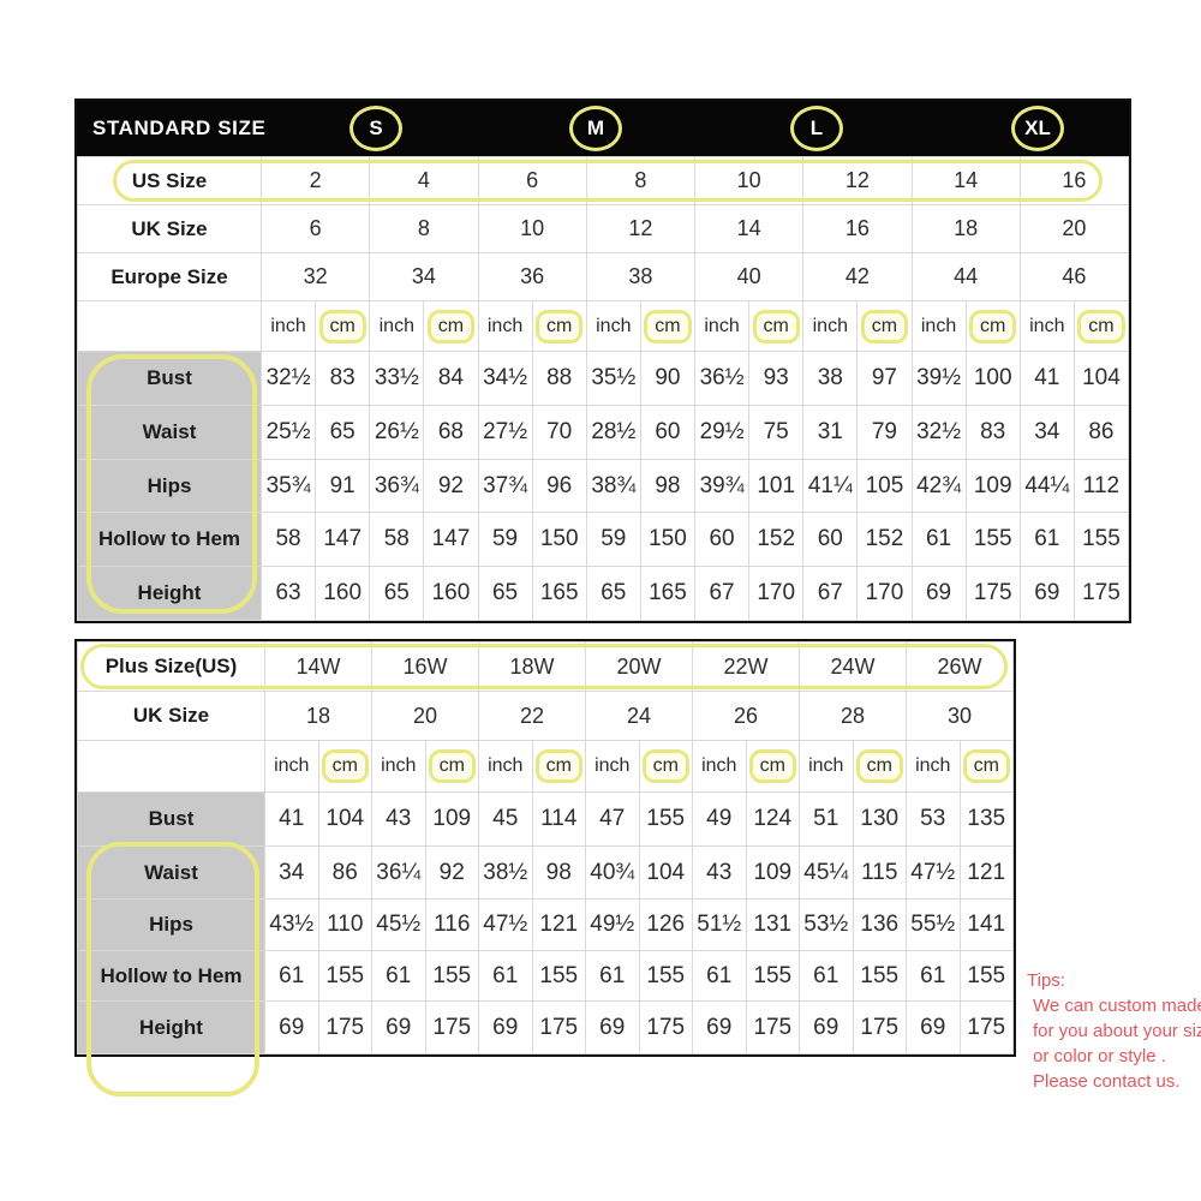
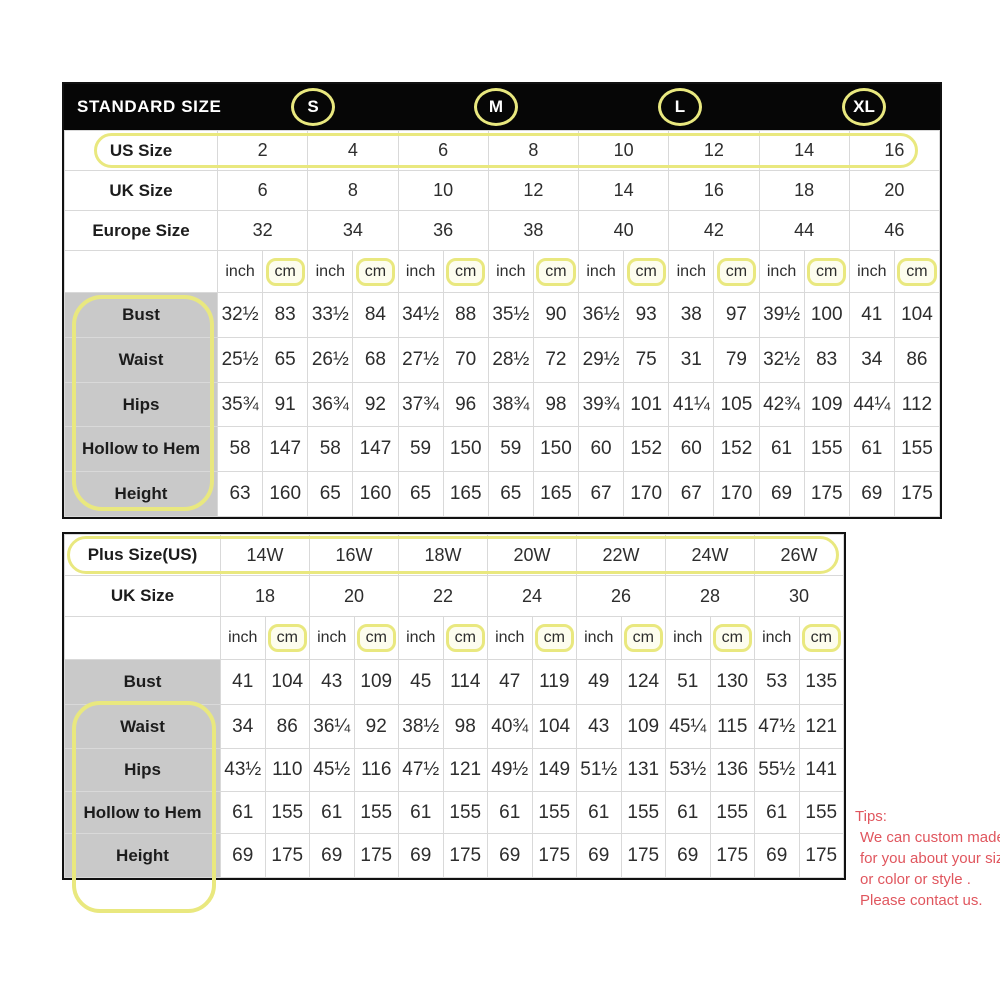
  STANDARD SIZE
  S
  M
  L
  XL
  US Size	2	4	6	8	10	12	14	16
  UK Size	6	8	10	12	14	16	18	20
  Europe Size	32	34	36	38	40	42	44	46
  	inch	cm	inch	cm	inch	cm	inch	cm	inch	cm	inch	cm	inch	cm	inch	cm
  Bust	32½	83	33½	84	34½	88	35½	90	36½	93	38	97	39½	100	41	104
- Waist	25½	65	26½	68	27½	70	28½	60	29½	75	31	79	32½	83	34	86
+ Waist	25½	65	26½	68	27½	70	28½	72	29½	75	31	79	32½	83	34	86
  Hips	35¾	91	36¾	92	37¾	96	38¾	98	39¾	101	41¼	105	42¾	109	44¼	112
  Hollow to Hem	58	147	58	147	59	150	59	150	60	152	60	152	61	155	61	155
  Height	63	160	65	160	65	165	65	165	67	170	67	170	69	175	69	175
  Plus Size(US)	14W	16W	18W	20W	22W	24W	26W
  UK Size	18	20	22	24	26	28	30
  	inch	cm	inch	cm	inch	cm	inch	cm	inch	cm	inch	cm	inch	cm
- Bust	41	104	43	109	45	114	47	155	49	124	51	130	53	135
+ Bust	41	104	43	109	45	114	47	119	49	124	51	130	53	135
  Waist	34	86	36¼	92	38½	98	40¾	104	43	109	45¼	115	47½	121
- Hips	43½	110	45½	116	47½	121	49½	126	51½	131	53½	136	55½	141
+ Hips	43½	110	45½	116	47½	121	49½	149	51½	131	53½	136	55½	141
  Hollow to Hem	61	155	61	155	61	155	61	155	61	155	61	155	61	155
  Height	69	175	69	175	69	175	69	175	69	175	69	175	69	175
  Tips:
  We can custom mad
  for you about your si
  or color or style .
  Please contact us.
